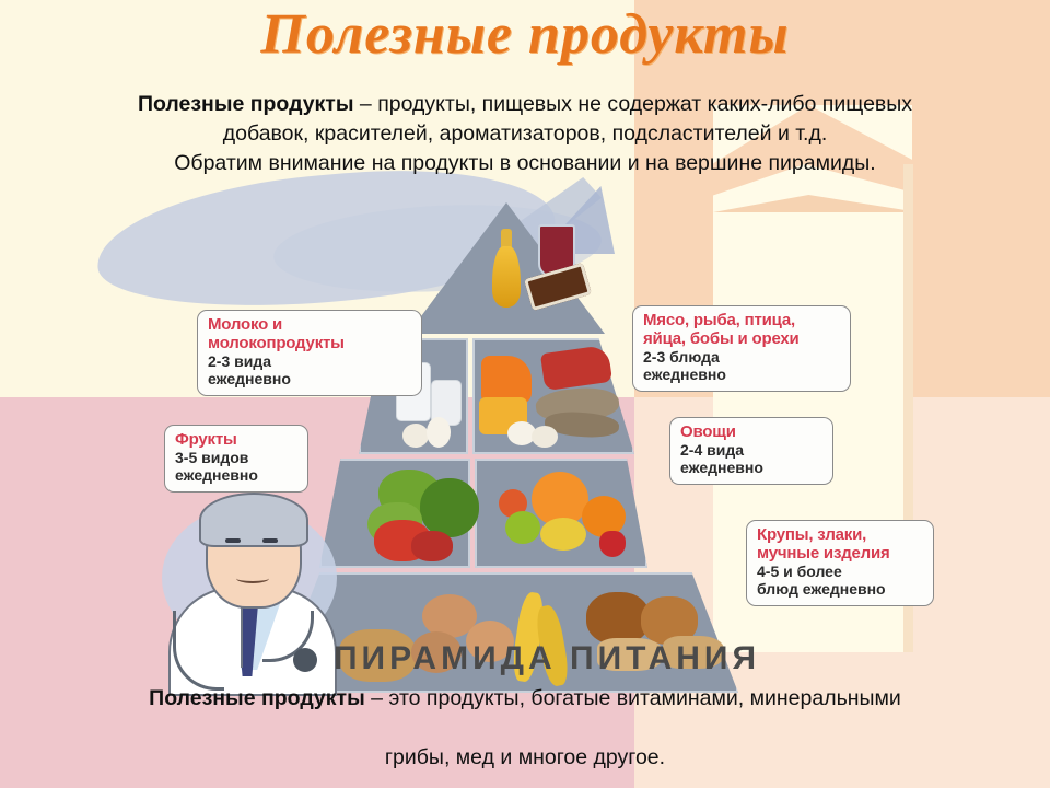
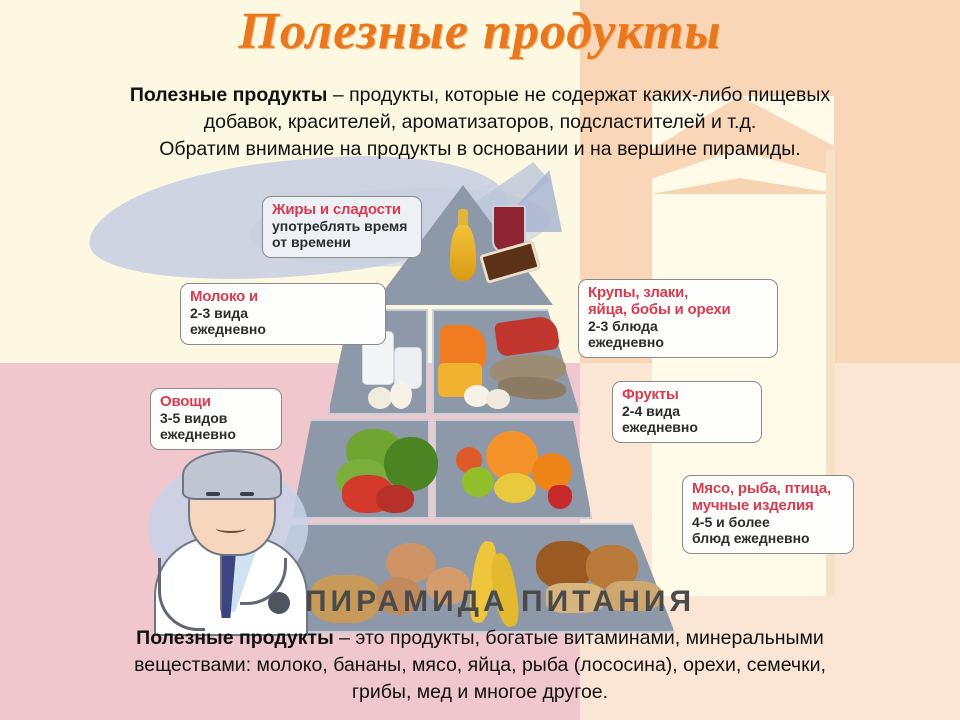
  Полезные продукты
- Полезные продукты – продукты, пищевых не содержат каких-либо пищевых
+ Полезные продукты – продукты, которые не содержат каких-либо пищевых
  добавок, красителей, ароматизаторов, подсластителей и т.д.
  Обратим внимание на продукты в основании и на вершине пирамиды.
+ Жиры и сладости
+ употреблять время
+ от времени
  Молоко и
- молокопродукты
  2-3 вида
  ежедневно
- Мясо, рыба, птица,
+ Крупы, злаки,
  яйца, бобы и орехи
  2-3 блюда
  ежедневно
- Фрукты
+ Овощи
  3-5 видов
  ежедневно
- Овощи
+ Фрукты
  2-4 вида
  ежедневно
- Крупы, злаки,
+ Мясо, рыба, птица,
  мучные изделия
  4-5 и более
  блюд ежедневно
  ПИРАМИДА ПИТАНИЯ
  Полезные продукты – это продукты, богатые витаминами, минеральными
+ веществами: молоко, бананы, мясо, яйца, рыба (лососина), орехи, семечки,
  грибы, мед и многое другое.
